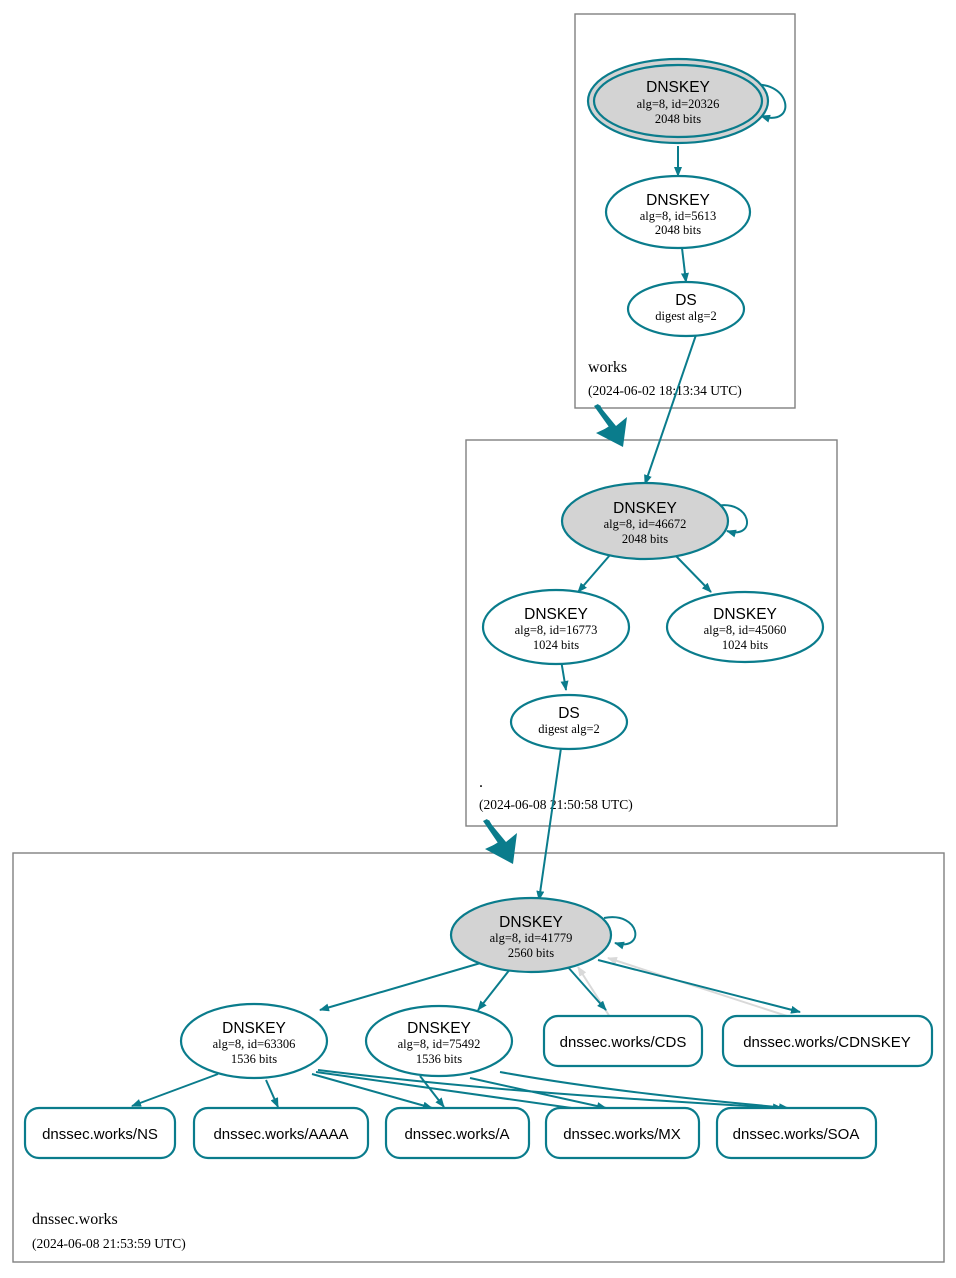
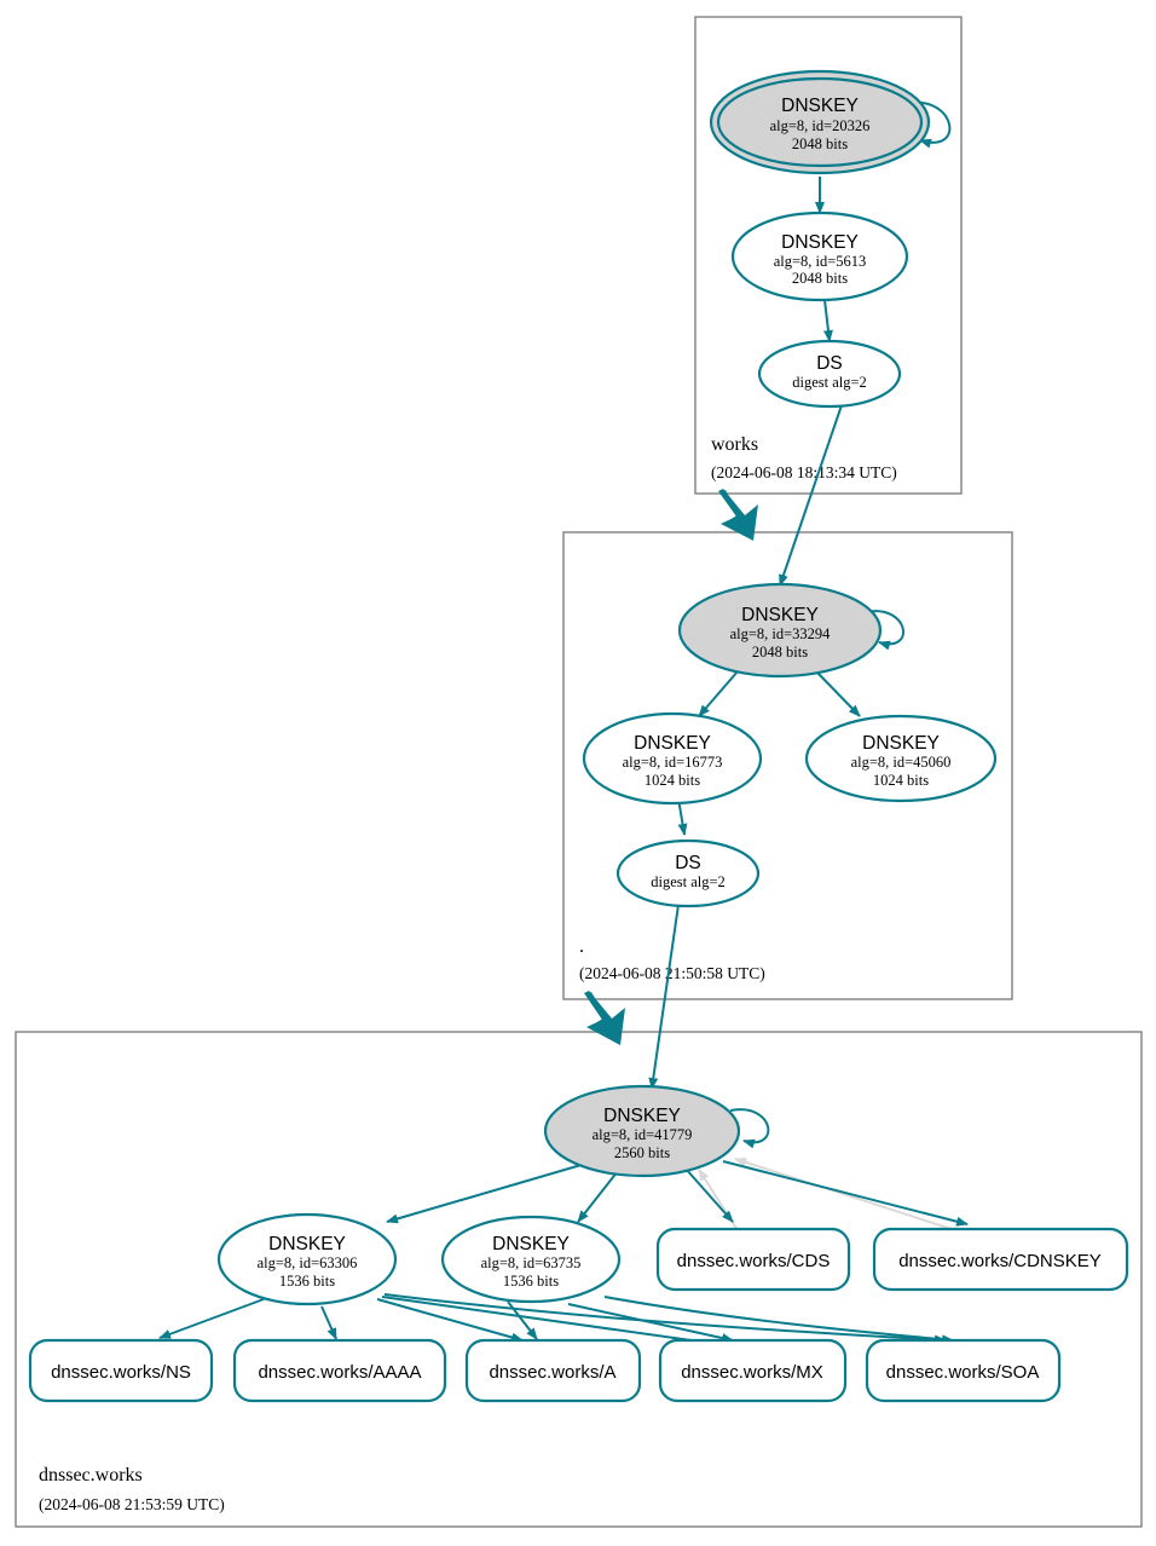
  works
- (2024-06-02 18:13:34 UTC)
+ (2024-06-08 18:13:34 UTC)
  .
  (2024-06-081:50:58 UTC)
  dnssec.works
  (2024-06-08 21:53:59 UTC)
  DNSKEY
  alg=8, id=20326
  2048 bits
  DNSKEY
  alg=8, id=5613
  2048 bits
  DS
  digest alg=2
  DNSKEY
- alg=8, id=46672
+ alg=8, id=33294
  2048 bits
  DNSKEY
  alg=8, id=16773
  1024 bits
  DNSKEY
  alg=8, id=45060
  1024 bits
  DS
  digest alg=2
  DNSKEY
  alg=8, id=41779
  2560 bits
  DNSKEY
  alg=8, id=63306
  1536 bits
  DNSKEY
- alg=8, id=75492
+ alg=8, id=63735
  1536 bits
  dnssec.works/CDS
  dnssec.works/CDNSKEY
  dnssec.works/NS
  dnssec.works/AAAA
  dnssec.works/A
  dnssec.works/MX
  dnssec.works/SOA
